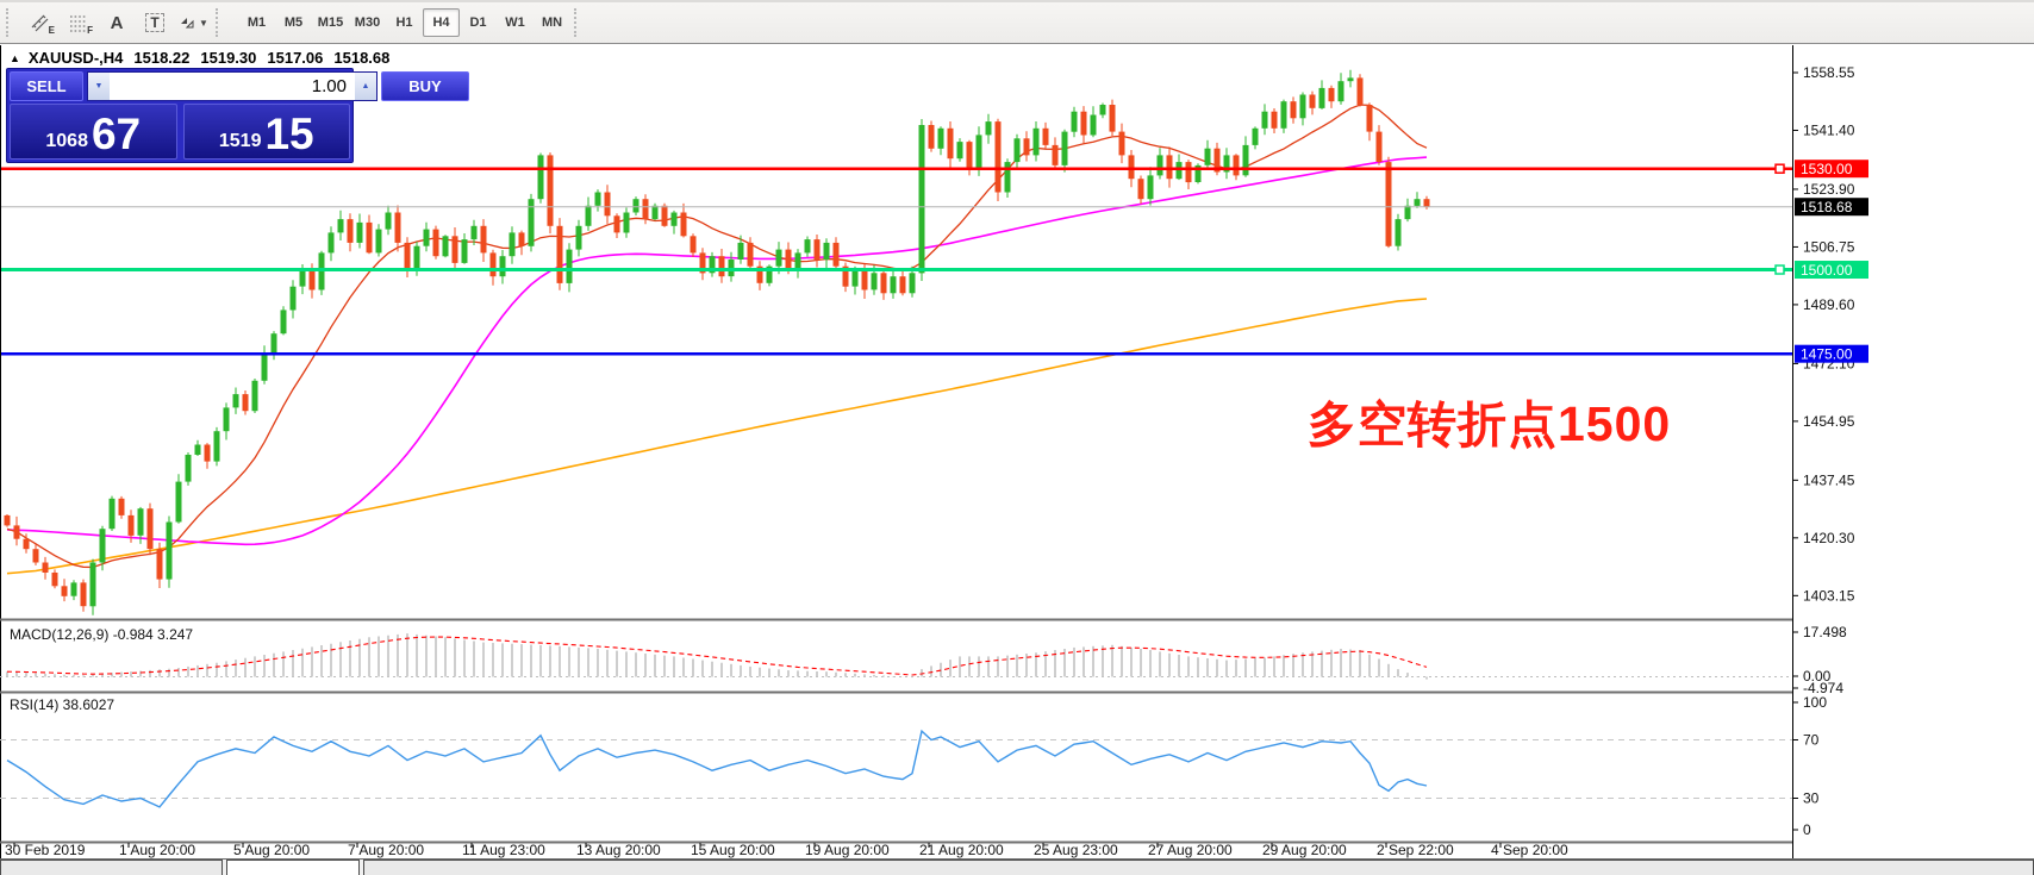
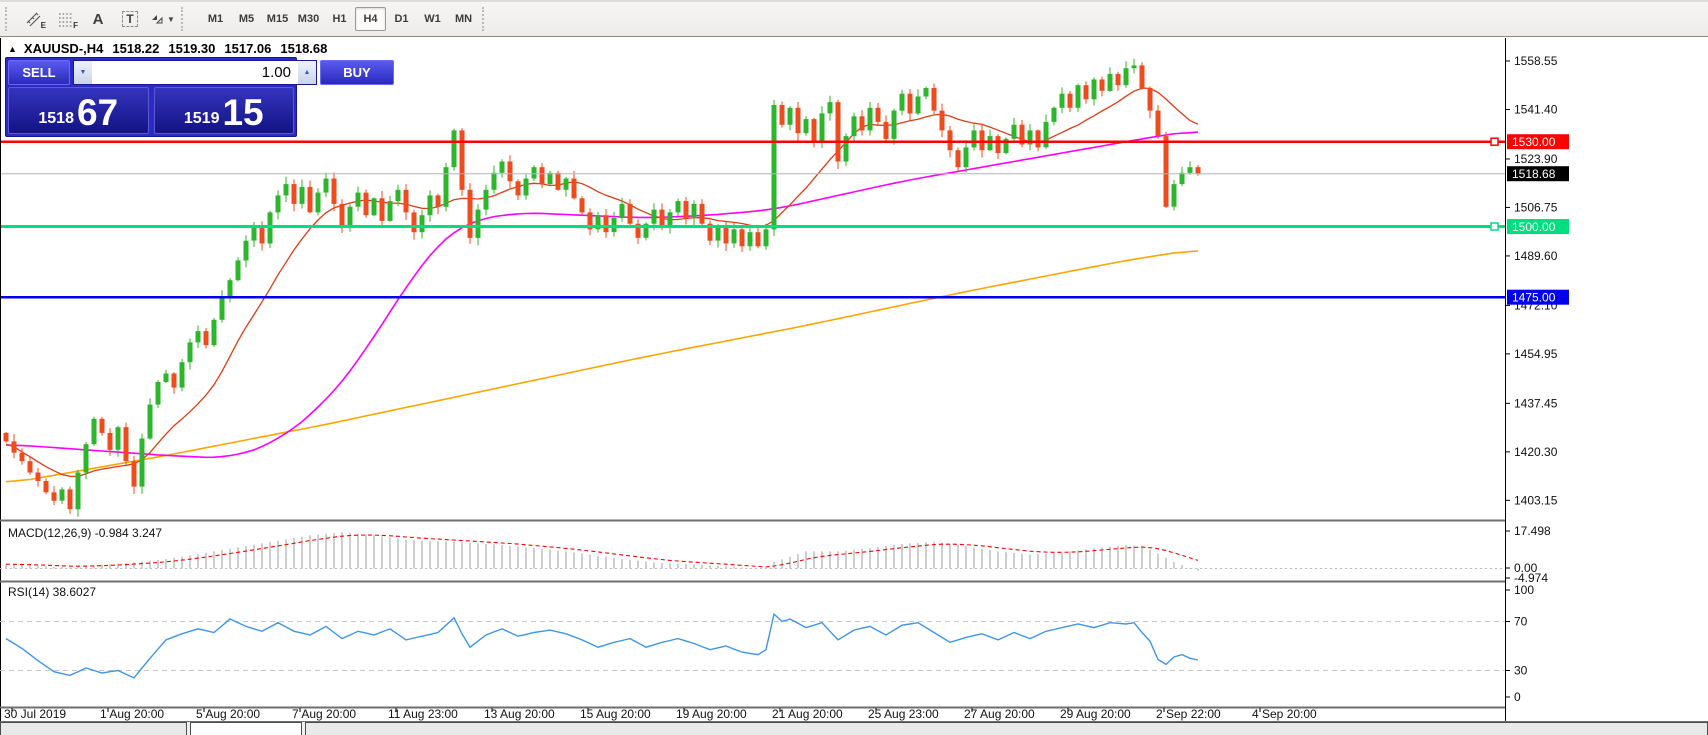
  E
  F
  A
  T
  ▼
  M1
  M5
  M15
  M30
  H1
  H4
  D1
  W1
  MN
  1558.55
  1541.40
  1523.90
  1506.75
  1489.60
  1472.10
  1454.95
  1437.45
  1420.30
  1403.15
  1530.00
  1518.68
  1500.00
  1475.00
  17.498
  0.00
  -4.974
  100
  70
  30
  0
- 30 Feb 2019
+ 30 Jul 2019
  1 Aug 20:00
  5 Aug 20:00
  7 Aug 20:00
  11 Aug 23:00
  13 Aug 20:00
  15 Aug 20:00
  19 Aug 20:00
  21 Aug 20:00
  25 Aug 23:00
  27 Aug 20:00
  29 Aug 20:00
  2 Sep 22:00
  4 Sep 20:00
  ▲
  XAUUSD-,H4
  1518.22
  1519.30
  1517.06
  1518.68
  SELL
  1.00
  BUY
- 1068
+ 1518
  67
  1519
  15
  MACD(12,26,9) -0.984 3.247
  RSI(14) 38.6027
- 多空转折点1500
